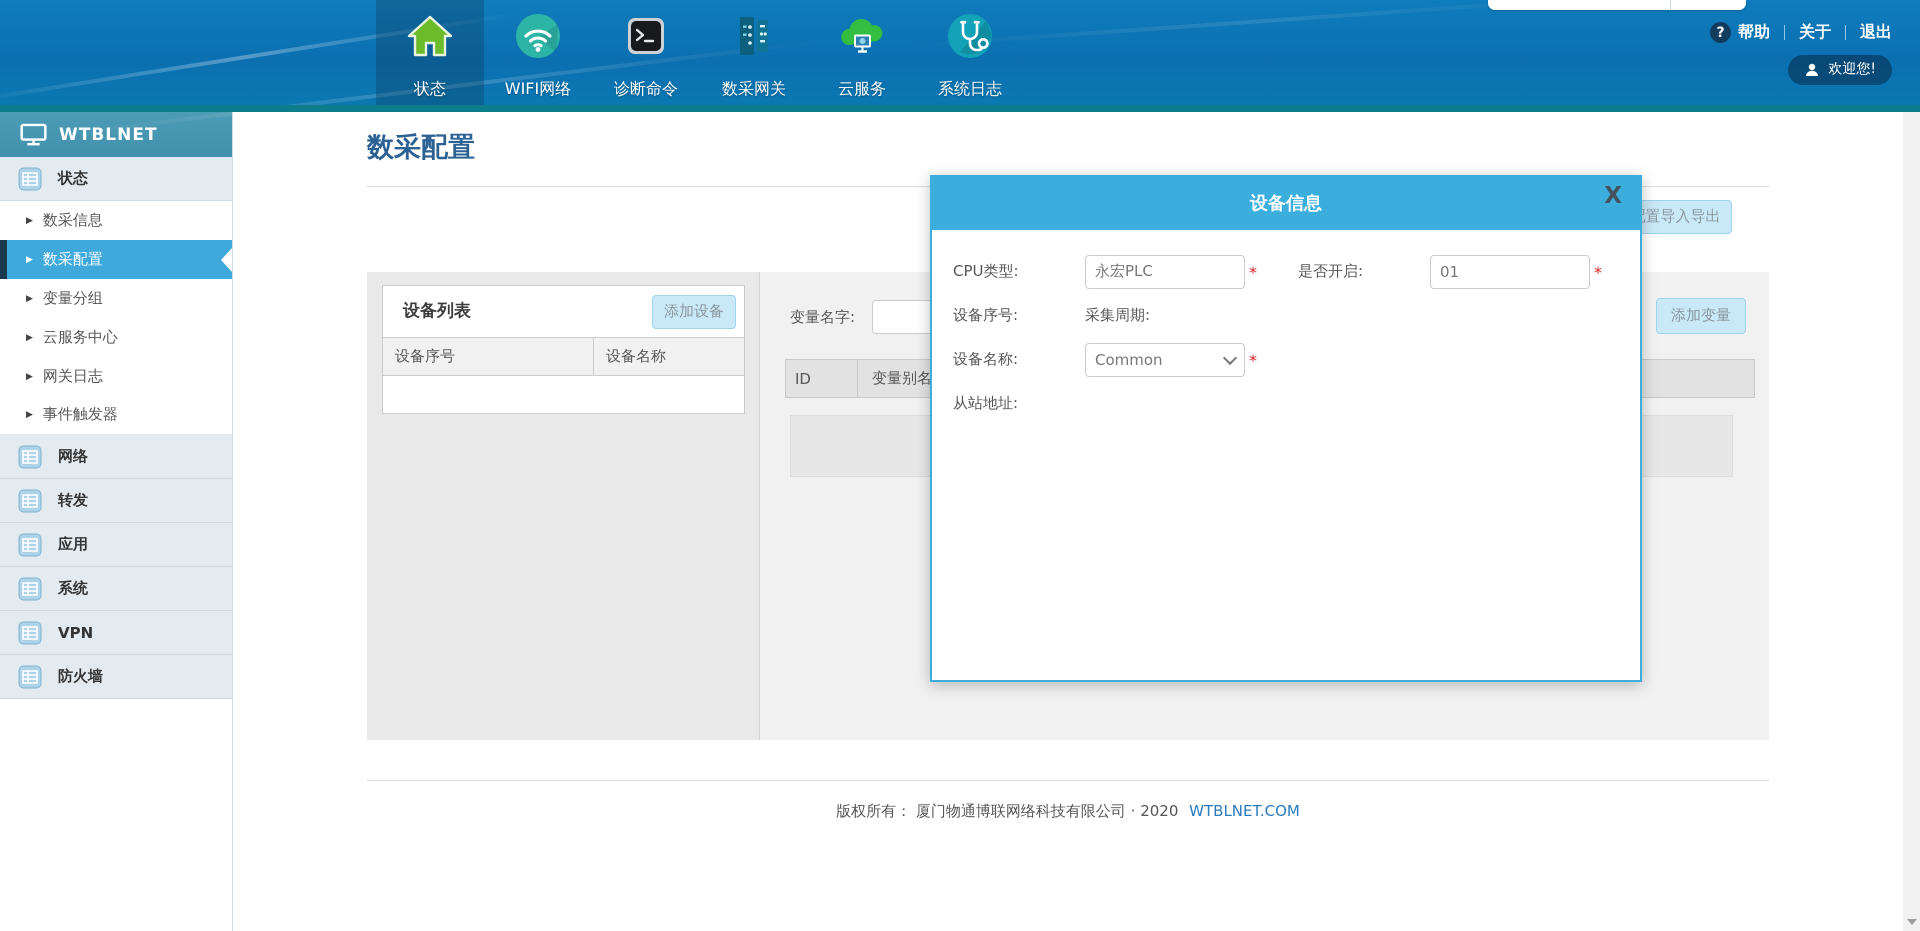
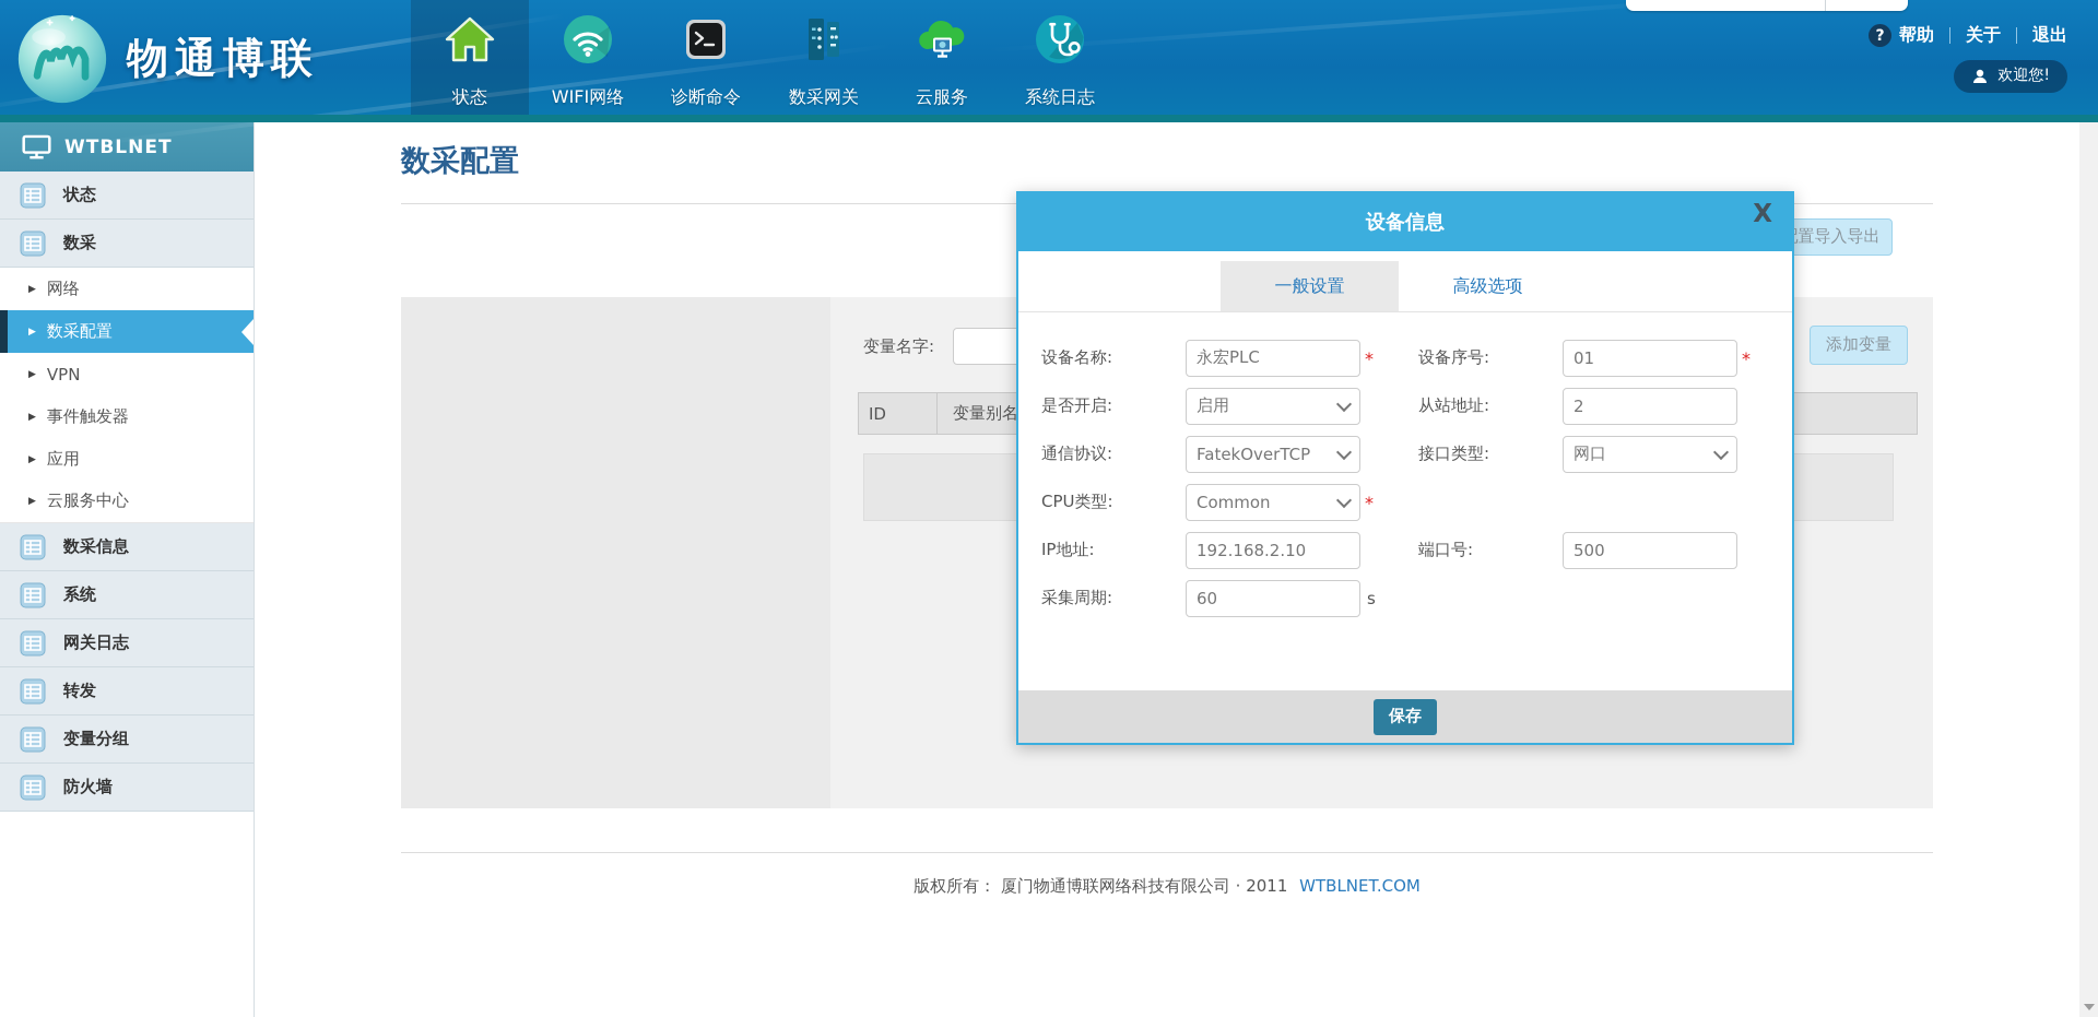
+ 物通博联
  状态
  WIFI网络
  诊断命令
  数采网关
  云服务
  系统日志
  ?
  帮助
  关于
  退出
  欢迎您!
  WTBLNET
  状态
+ 数采
  ▶
- 数采信息
+ 网络
  ▶
  数采配置
  ▶
- 变量分组
+ VPN
  ▶
- 云服务中心
+ 事件触发器
  ▶
- 网关日志
+ 应用
  ▶
- 事件触发器
+ 云服务中心
- 网络
+ 数采信息
- 转发
+ 系统
- 应用
+ 网关日志
- 系统
+ 转发
- VPN
+ 变量分组
  防火墙
  数采配置
  置导入导出
- 设备列表
- 添加设备
- 设备序号
- 设备名称
  变量名字:
  添加变量
  ID
  变量别名
- 版权所有： 厦门物通博联网络科技有限公司 · 2020 WTBLNET.COM
+ 版权所有： 厦门物通博联网络科技有限公司 · 2011 WTBLNET.COM
  设备信息
  X
+ 一般设置
+ 高级选项
- CPU类型:
+ 设备名称:
  永宏PLC
  *
- 是否开启:
+ 设备序号:
  01
  *
- 设备序号:
+ 是否开启:
+ 启用
- 采集周期:
+ 从站地址:
+ 2
+ 通信协议:
+ FatekOverTCP
+ 接口类型:
+ 网口
- 设备名称:
+ CPU类型:
  Common
  *
+ IP地址:
+ 192.168.2.10
+ 端口号:
+ 500
- 从站地址:
+ 采集周期:
+ 60
+ s
+ 保存
